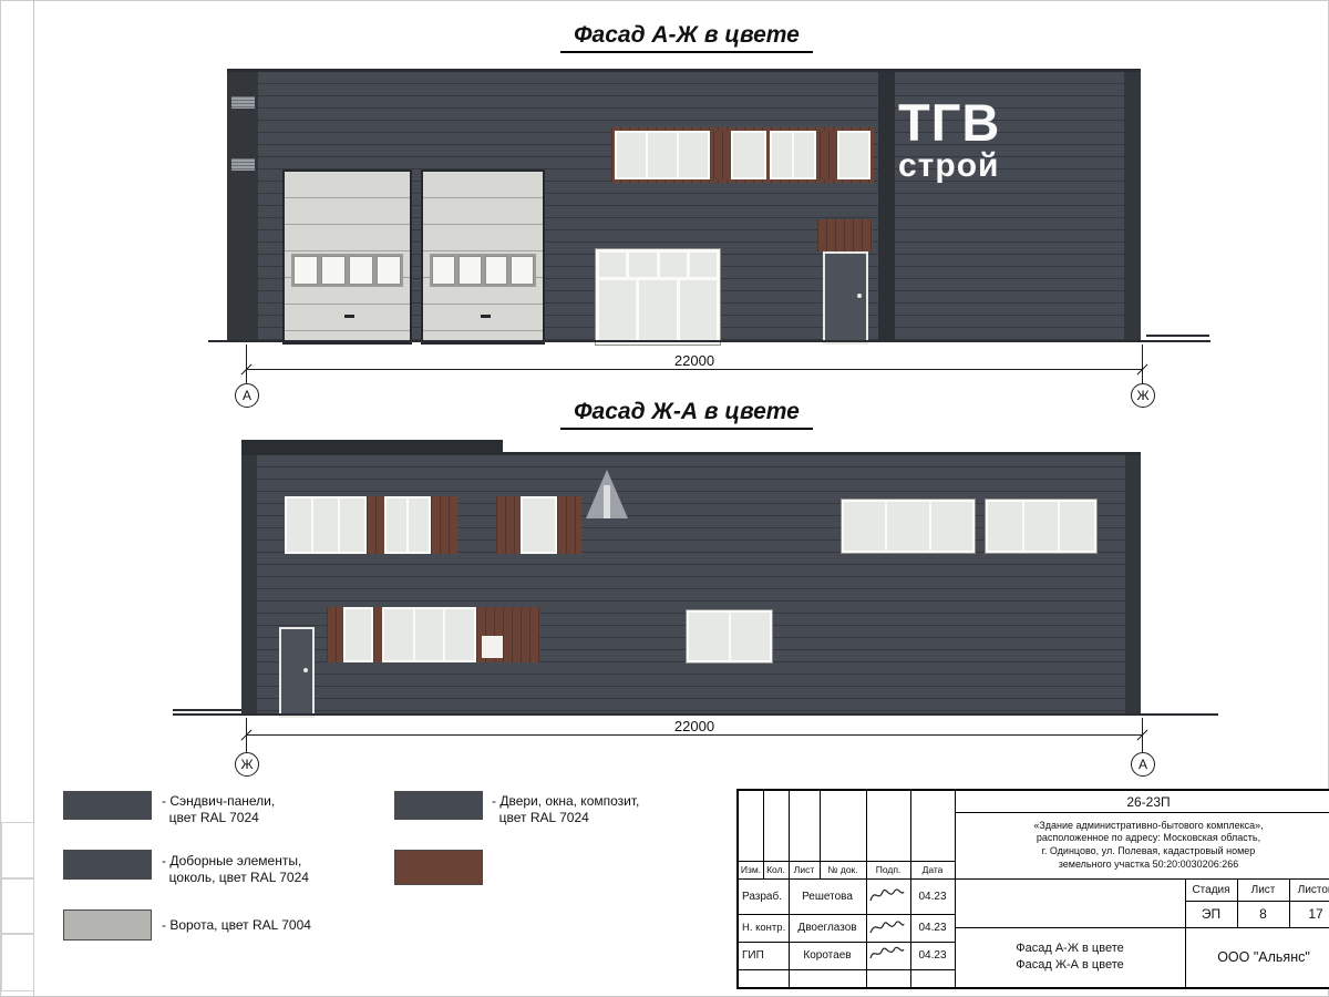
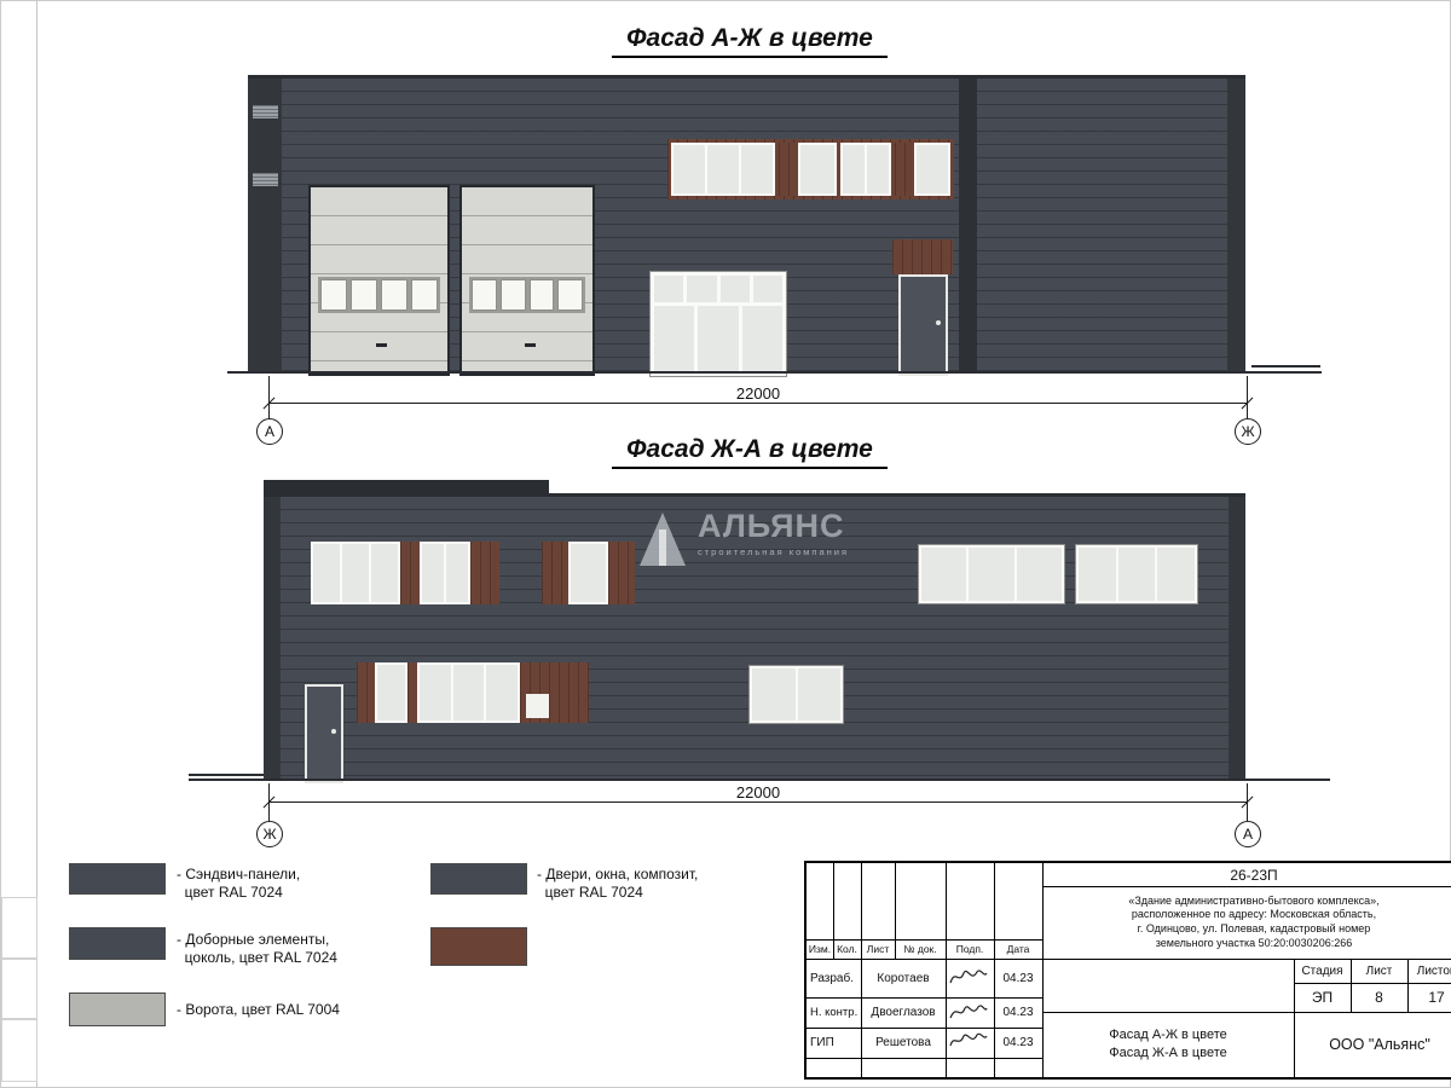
  Фасад А-Ж в цвете
- ТГВ
- строй
  22000
  А
  Ж
  Фасад Ж-А в цвете
+ АЛЬЯНС
+ строительная компания
  22000
  Ж
  А
  - Сэндвич-панели,
  цвет RAL 7024
  - Доборные элементы,
  цоколь, цвет RAL 7024
  - Ворота, цвет RAL 7004
  - Двери, окна, композит,
  цвет RAL 7024
  26-23П
  «Здание административно-бытового комплекса»,
  расположенное по адресу: Московская область,
  г. Одинцово, ул. Полевая, кадастровый номер
  земельного участка 50:20:0030206:266
  Изм.
  Кол.
  Лист
  № док.
  Подп.
  Дата
  Разраб.
- Решетова
+ Коротаев
  04.23
  Н. контр.
  Двоеглазов
  04.23
  ГИП
- Коротаев
+ Решетова
  04.23
  Стадия
  Лист
  Листо
  ЭП
  8
  17
  Фасад А-Ж в цвете
  Фасад Ж-А в цвете
  ООО "Альянс"
